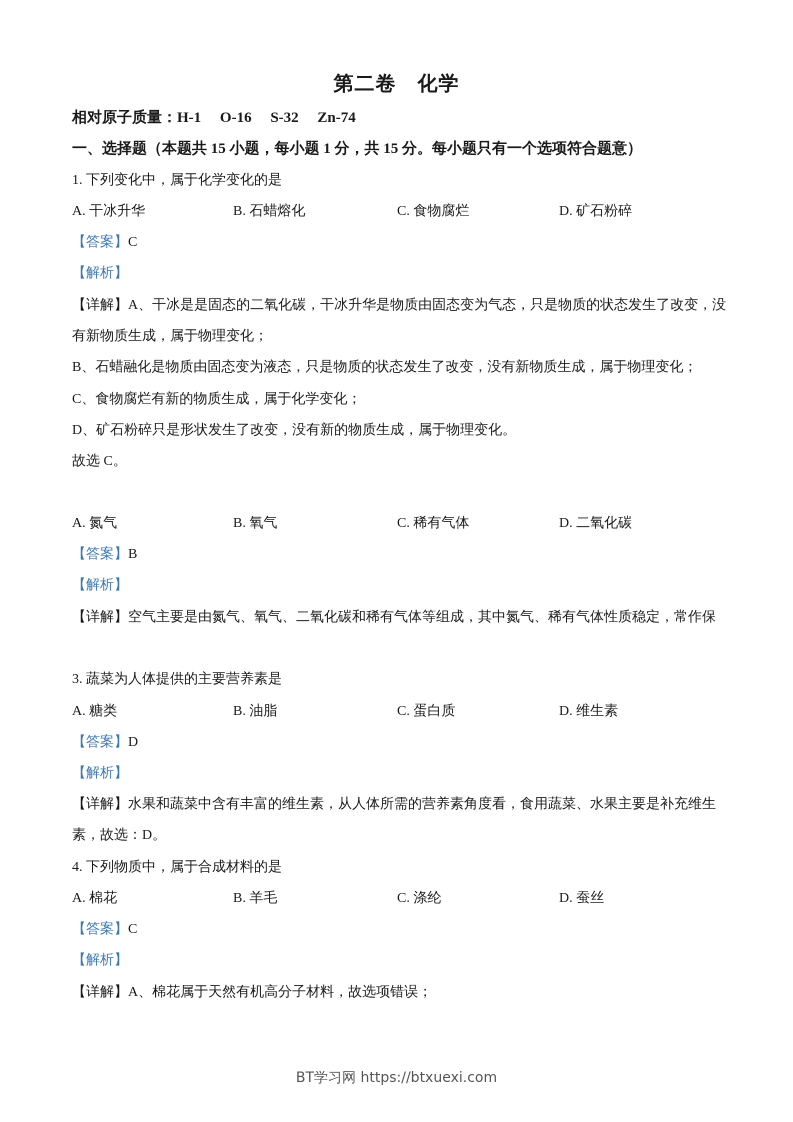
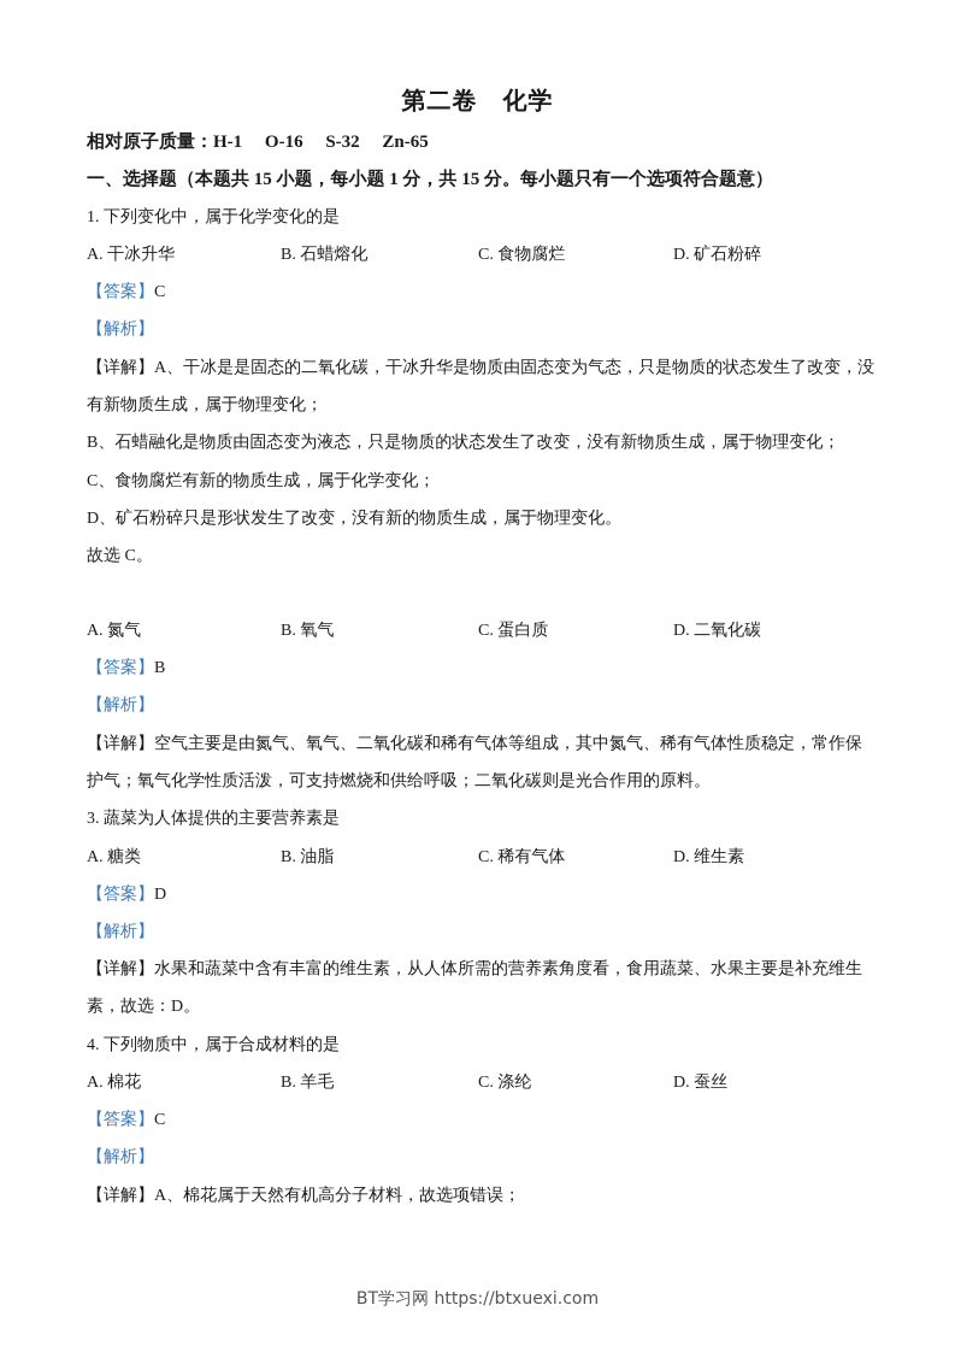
  第二卷 化学
- 相对原子质量：H-1 O-16 S-32 Zn-74
+ 相对原子质量：H-1 O-16 S-32 Zn-65
  一、选择题（本题共 15 小题，每小题 1 分，共 15 分。每小题只有一个选项符合题意）
  1. 下列变化中，属于化学变化的是
  A. 干冰升华
  B. 石蜡熔化
  C. 食物腐烂
  D. 矿石粉碎
  【答案】C
  【解析】
  【详解】A、干冰是是固态的二氧化碳，干冰升华是物质由固态变为气态，只是物质的状态发生了改变，没
  有新物质生成，属于物理变化；
  B、石蜡融化是物质由固态变为液态，只是物质的状态发生了改变，没有新物质生成，属于物理变化；
  C、食物腐烂有新的物质生成，属于化学变化；
  D、矿石粉碎只是形状发生了改变，没有新的物质生成，属于物理变化。
  故选 C。
  A. 氮气
  B. 氧气
- C. 稀有气体
+ C. 蛋白质
  D. 二氧化碳
  【答案】B
  【解析】
  【详解】空气主要是由氮气、氧气、二氧化碳和稀有气体等组成，其中氮气、稀有气体性质稳定，常作保
+ 护气；氧气化学性质活泼，可支持燃烧和供给呼吸；二氧化碳则是光合作用的原料。
  3. 蔬菜为人体提供的主要营养素是
  A. 糖类
  B. 油脂
- C. 蛋白质
+ C. 稀有气体
  D. 维生素
  【答案】D
  【解析】
  【详解】水果和蔬菜中含有丰富的维生素，从人体所需的营养素角度看，食用蔬菜、水果主要是补充维生
  素，故选：D。
  4. 下列物质中，属于合成材料的是
  A. 棉花
  B. 羊毛
  C. 涤纶
  D. 蚕丝
  【答案】C
  【解析】
  【详解】A、棉花属于天然有机高分子材料，故选项错误；
  BT学习网 https://btxuexi.com
